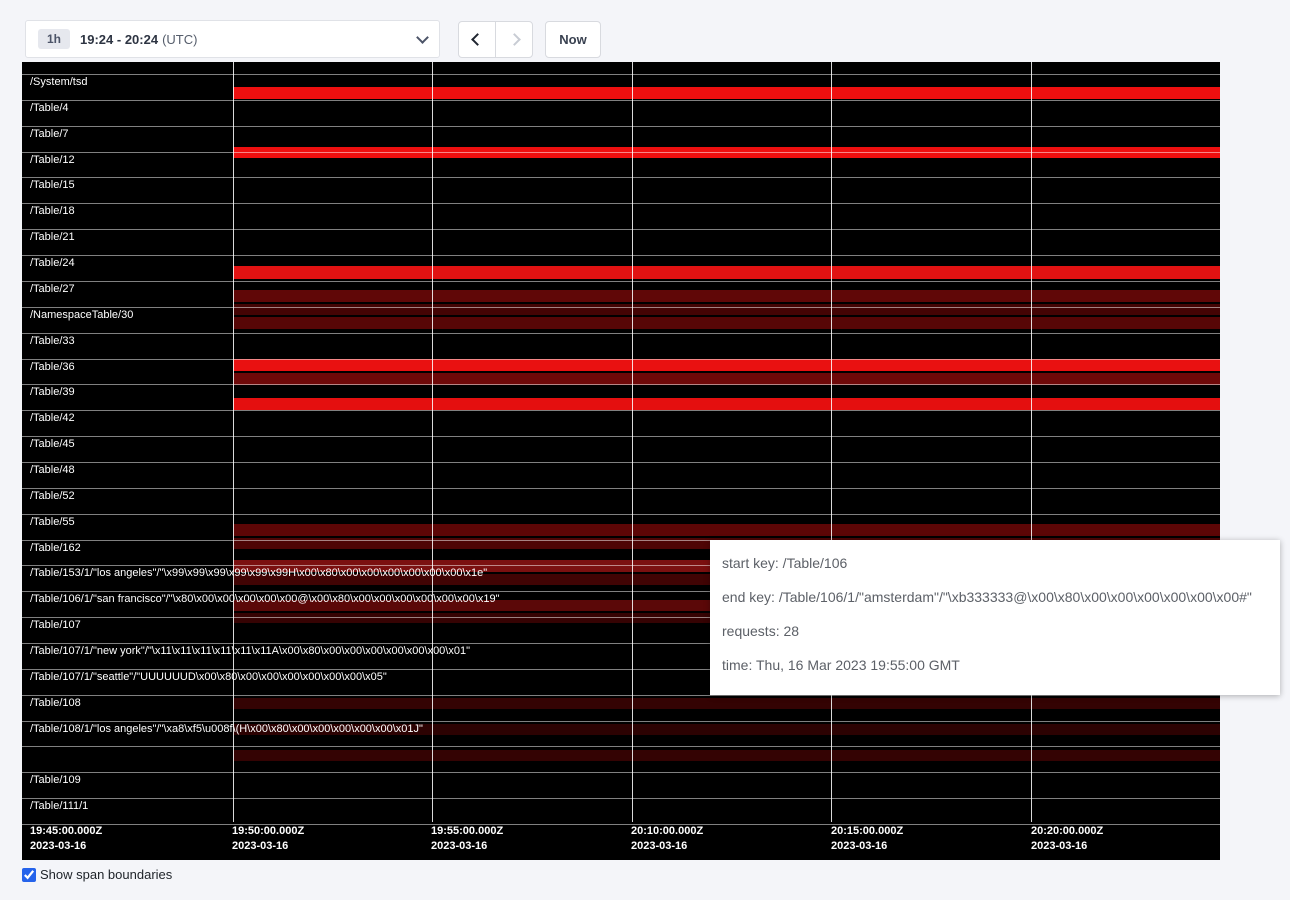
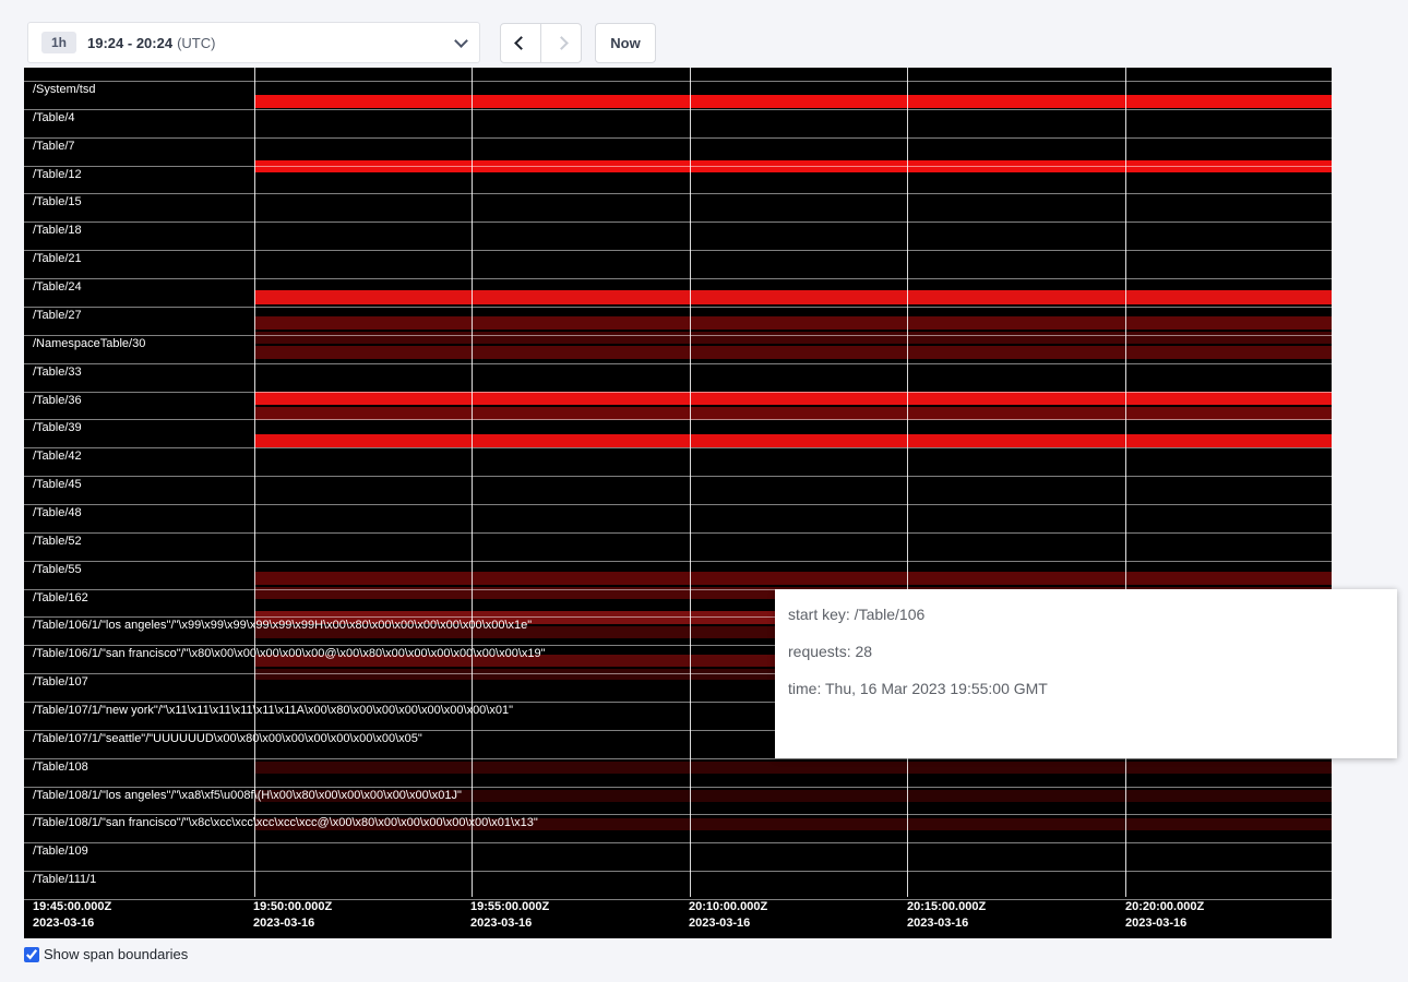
  1h
  19:24 - 20:24 (UTC)
  Now
  /System/tsd
  /Table/4
  /Table/7
  /Table/12
  /Table/15
  /Table/18
  /Table/21
  /Table/24
  /Table/27
  /NamespaceTable/30
  /Table/33
  /Table/36
  /Table/39
  /Table/42
  /Table/45
  /Table/48
  /Table/52
  /Table/55
  /Table/162
- /Table/153/1/"los angeles"/"\x99\x99\x99\x99\x99\x99H\x00\x80\x00\x00\x00\x00\x00\x00\x1e"
+ /Table/106/1/"los angeles"/"\x99\x99\x99\x99\x99\x99H\x00\x80\x00\x00\x00\x00\x00\x00\x1e"
  /Table/106/1/"san francisco"/"\x80\x00\x00\x00\x00\x00@\x00\x80\x00\x00\x00\x00\x00\x00\x19"
  /Table/107
  /Table/107/1/"new york"/"\x11\x11\x11\x11\x11\x11A\x00\x80\x00\x00\x00\x00\x00\x00\x01"
  /Table/107/1/"seattle"/"UUUUUUD\x00\x80\x00\x00\x00\x00\x00\x00\x05"
  /Table/108
  /Table/108/1/"los angeles"/"\xa8\xf5\u008f\(H\x00\x80\x00\x00\x00\x00\x00\x01J"
+ /Table/108/1/"san francisco"/"\x8c\xcc\xcc\xcc\xcc\xcc@\x00\x80\x00\x00\x00\x00\x00\x01\x13"
  /Table/109
  /Table/111/1
  19:45:00.000Z
  2023-03-16
  19:50:00.000Z
  2023-03-16
  19:55:00.000Z
  2023-03-16
  20:10:00.000Z
  2023-03-16
  20:15:00.000Z
  2023-03-16
  20:20:00.000Z
  2023-03-16
  start key: /Table/106
- end key: /Table/106/1/"amsterdam"/"\xb333333@\x00\x80\x00\x00\x00\x00\x00\x00#"
  requests: 28
  time: Thu, 16 Mar 2023 19:55:00 GMT
  Show span boundaries
